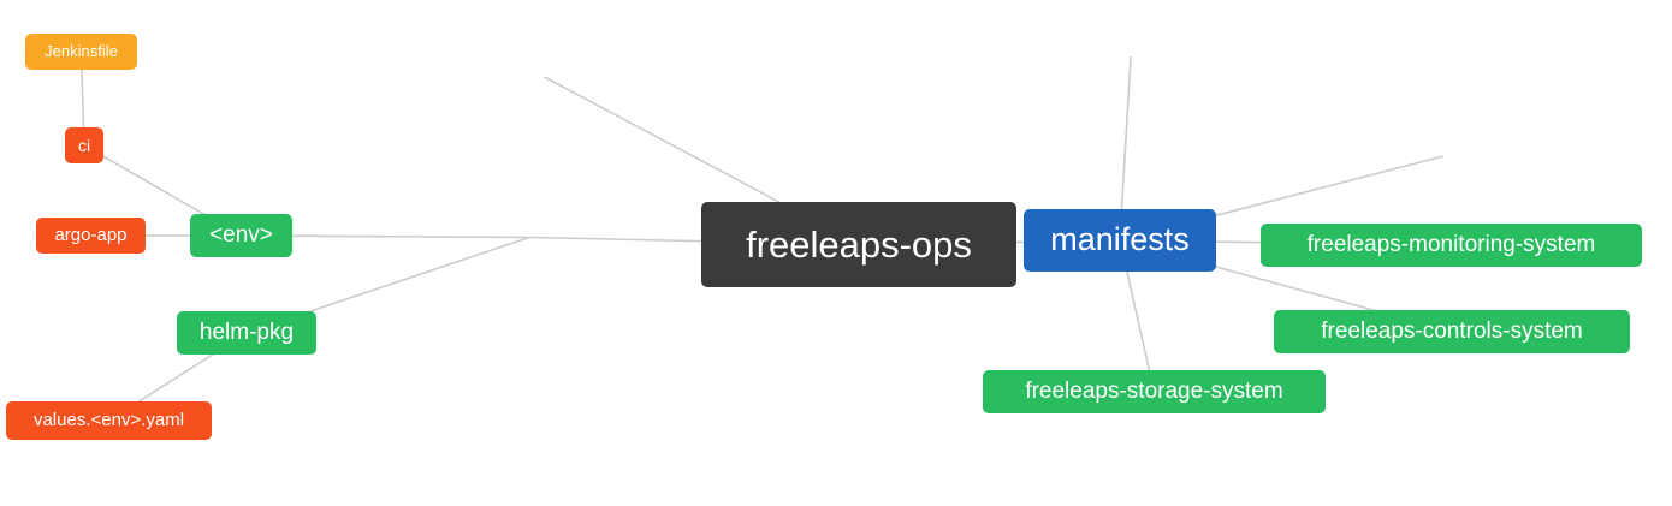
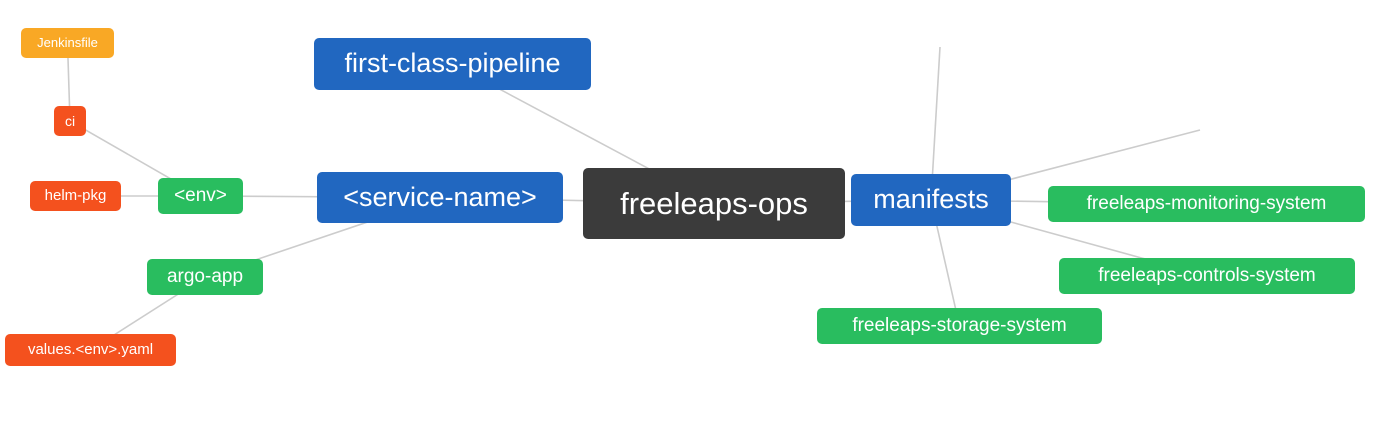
  freeleaps-ops
+ first-class-pipeline
+ <service-name>
  manifests
  <env>
- helm-pkg
+ argo-app
  ci
- argo-app
+ helm-pkg
  values.<env>.yaml
  Jenkinsfile
  freeleaps-monitoring-system
  freeleaps-controls-system
  freeleaps-storage-system
